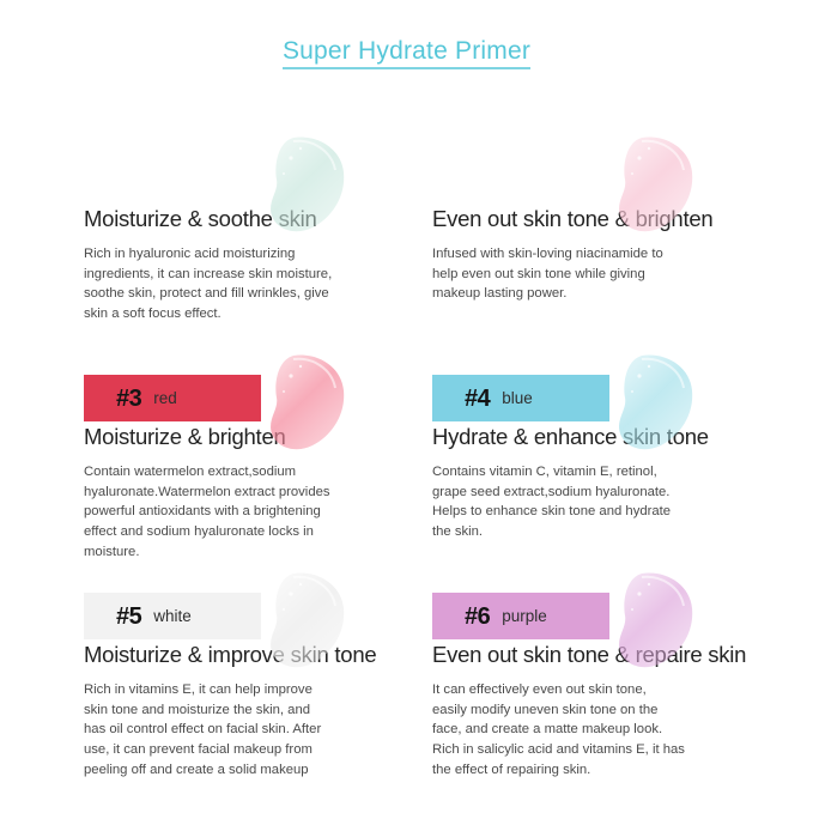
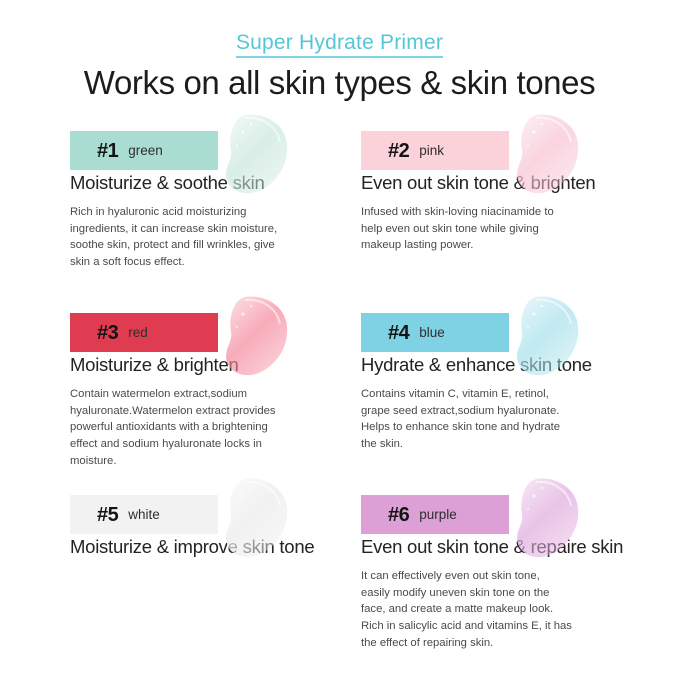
  Super Hydrate Primer
+ Works on all skin types & skin tones
+ #1
+ green
  Moisturize & soothe
  Rich in hyaluronic acid moisturizing
  ingredients, it can increase skin moisture,
  soothe skin, protect and fill wrinkles, give
  skin a soft focus effect.
+ #2
+ pink
  Even out skin tonehten
  Infused with skin-loving niacinamide to
  help even out skin tone while giving
  makeup lasting power.
  #3
  red
  Moisturize & brighte
  Contain watermelon extract,sodium
  hyaluronate.Watermelon extract provides
  powerful antioxidants with a brightening
  effect and sodium hyaluronate locks in
  moisture.
  #4
  blue
  Hydrate & enhanceone
  Contains vitamin C, vitamin E, retinol,
  grape seed extract,sodium hyaluronate.
  Helps to enhance skin tone and hydrate
  the skin.
  #5
  white
  Moisturize & improv tone
- Rich in vitamins E, it can help improve
- skin tone and moisturize the skin, and
- has oil control effect on facial skin. After
- use, it can prevent facial makeup from
- peeling off and create a solid makeup
  #6
  purple
  Even out skin toneire skin
  It can effectively even out skin tone,
  easily modify uneven skin tone on the
  face, and create a matte makeup look.
  Rich in salicylic acid and vitamins E, it has
  the effect of repairing skin.
